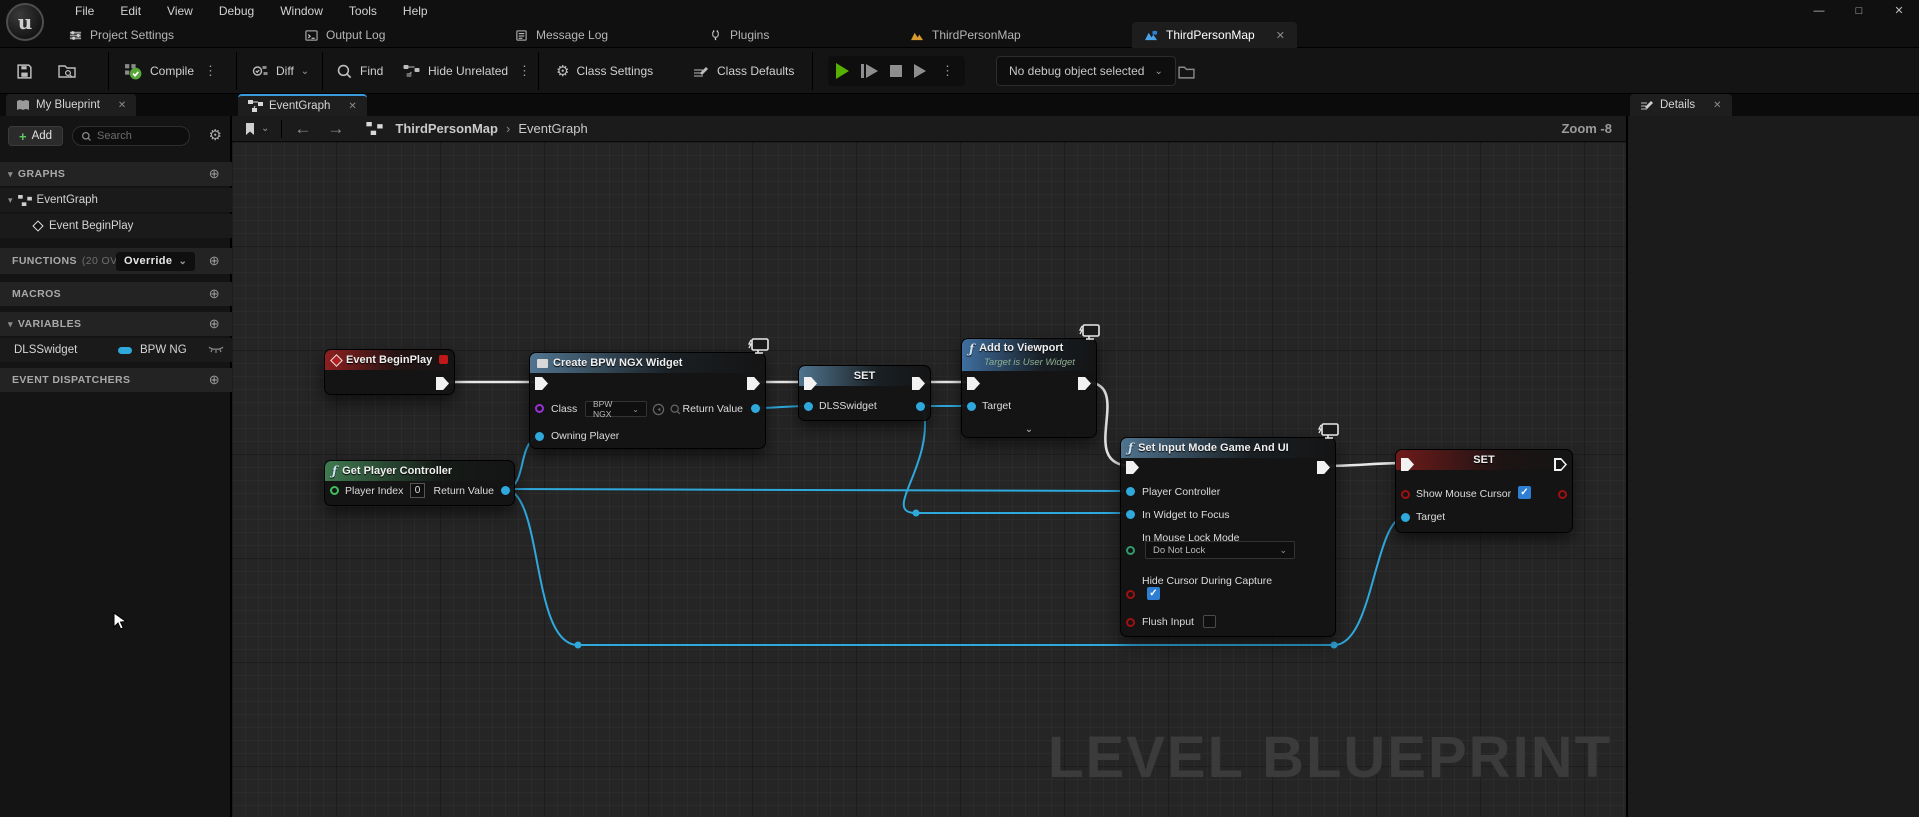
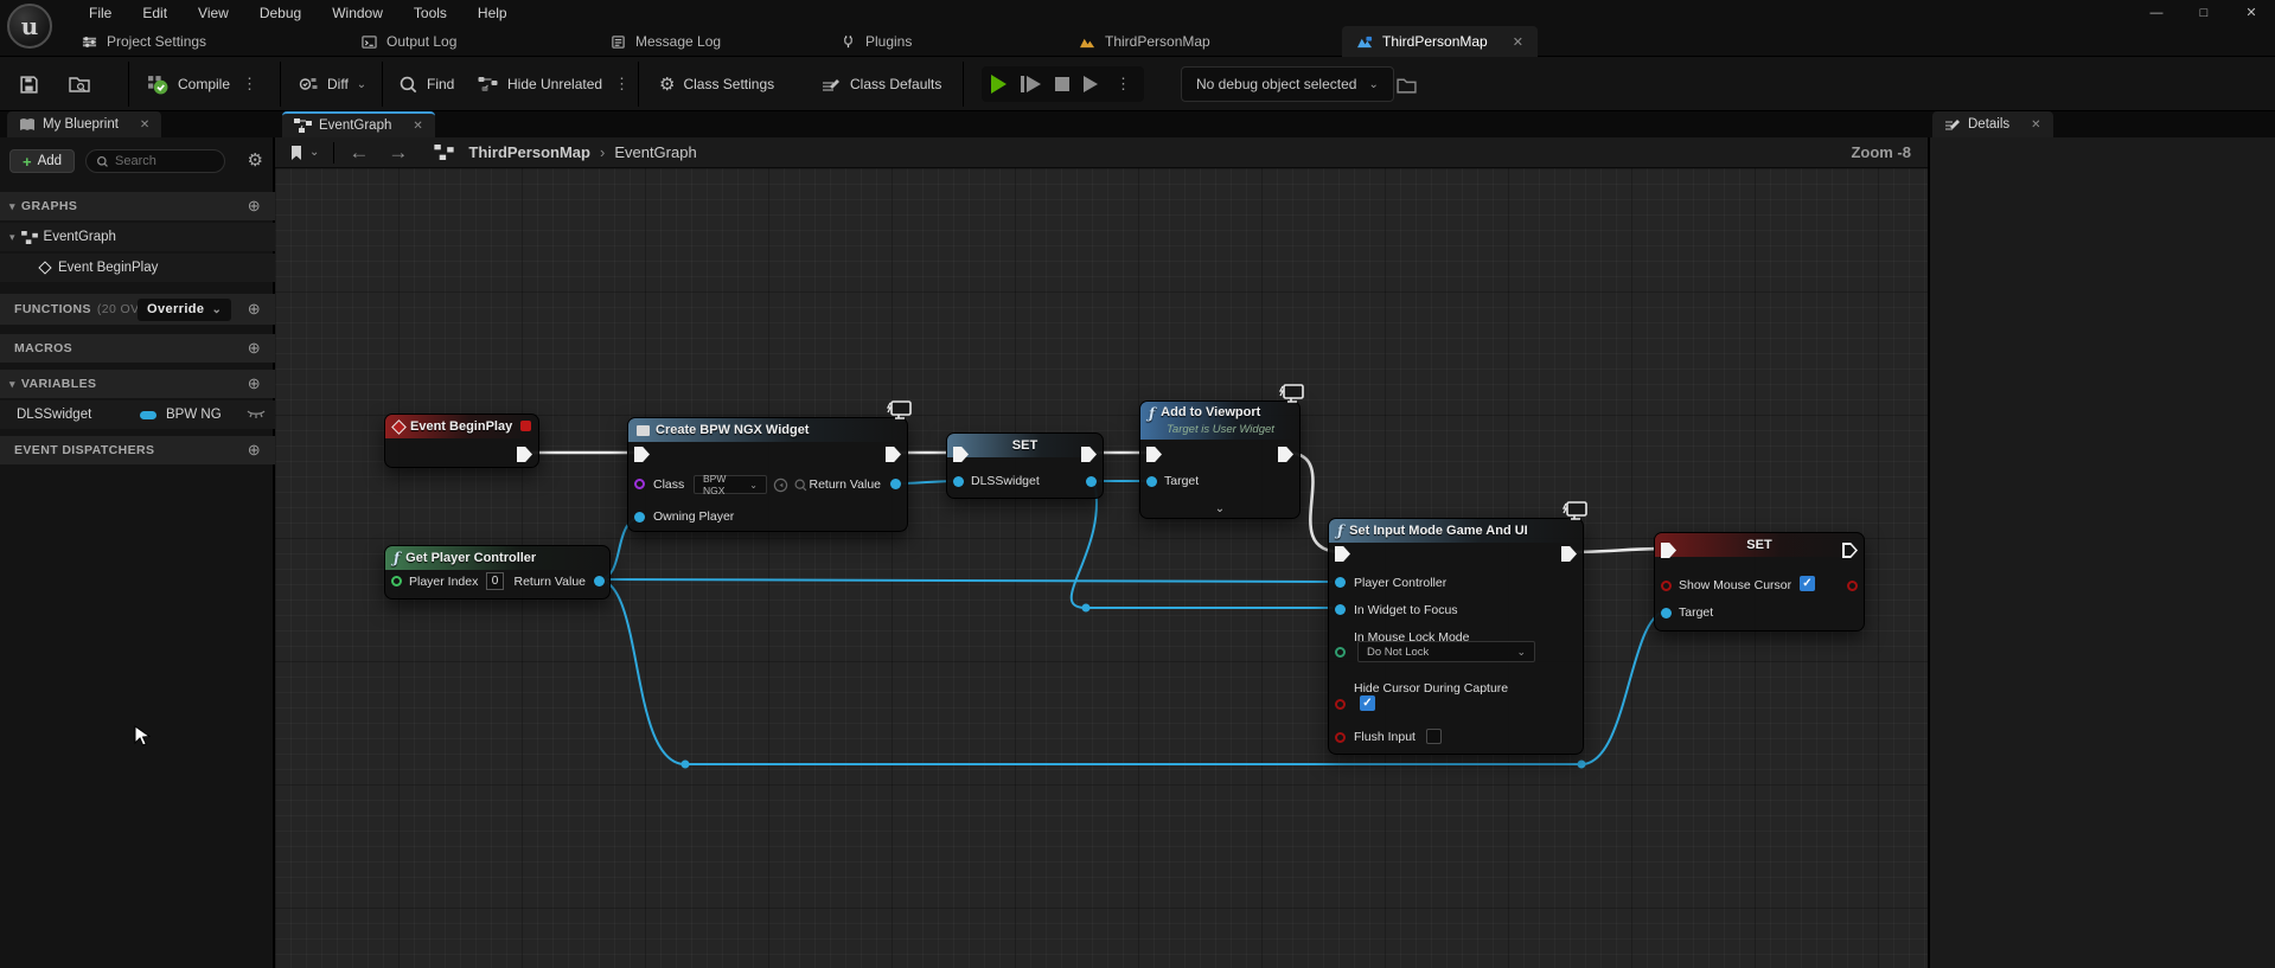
  u
  File
  Edit
  View
  Debug
  Window
  Tools
  Help
  —
  □
  ✕
  Project Settings
  Output Log
  Message Log
  Plugins
  ThirdPersonMap
  ThirdPersonMap
  ✕
  Compile
  ⋮
  Diff
  ⌄
  Find
  Hide Unrelated
  ⋮
  ⚙
  Class Settings
  Class Defaults
  ⋮
  No debug object selected
  ⌄
  My Blueprint
  ✕
  EventGraph
  ✕
  Details
  ✕
  +
  Add
  Search
  ⚙
  ▾
  GRAPHS
  ⊕
  ▾
  EventGraph
  Event BeginPlay
  FUNCTIONS
  (20 OV
  Override
  ⌄
  ⊕
  MACROS
  ⊕
  ▾
  VARIABLES
  ⊕
  DLSSwidget
  BPW NG
  EVENT DISPATCHERS
  ⊕
  ⌄
  ←
  →
  ThirdPersonMap
  ›
  EventGraph
  Zoom -8
  Event BeginPlay
  Create BPW NGX Widget
  Class
  BPW NGX
  ⌄
  Owning Player
  Return Value
  SET
  DLSSwidget
  ƒ
  Add to Viewport
  Target is User Widget
  Target
  ⌄
  ƒ
  Get Player Controller
  Player Index
  0
  Return Value
  ƒ
  Set Input Mode Game And UI
  Player Controller
  In Widget to Focus
  In Mouse Lock Mode
  Do Not Lock
  ⌄
  Hide Cursor During Capture
  ✓
  Flush Input
  SET
  Show Mouse Cursor
  ✓
  Target
- LEVEL BLUEPRINT
